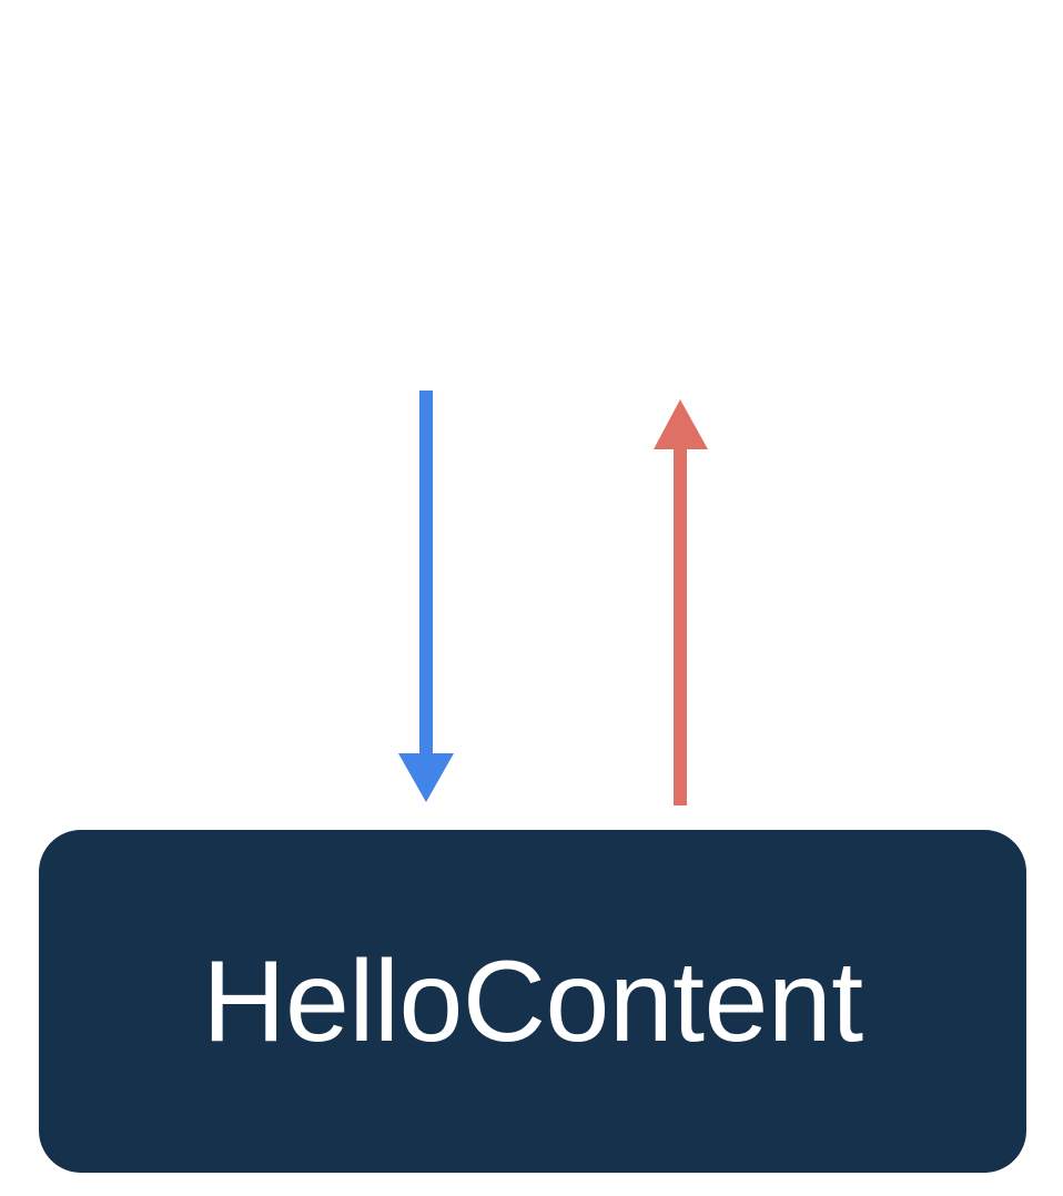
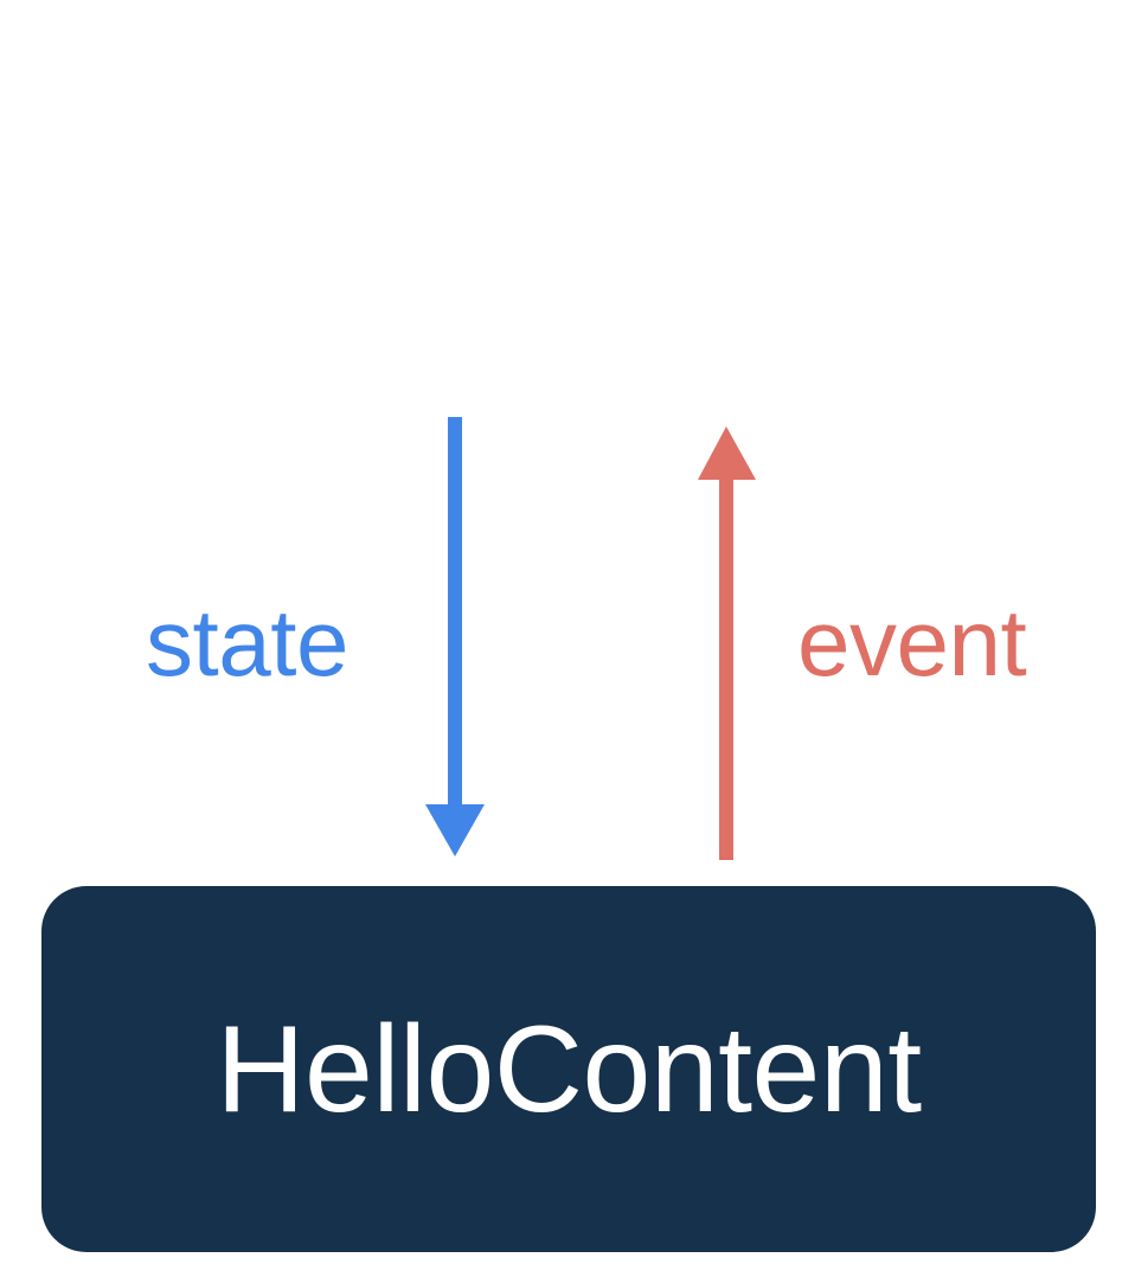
+ state
+ event
  HelloContent
